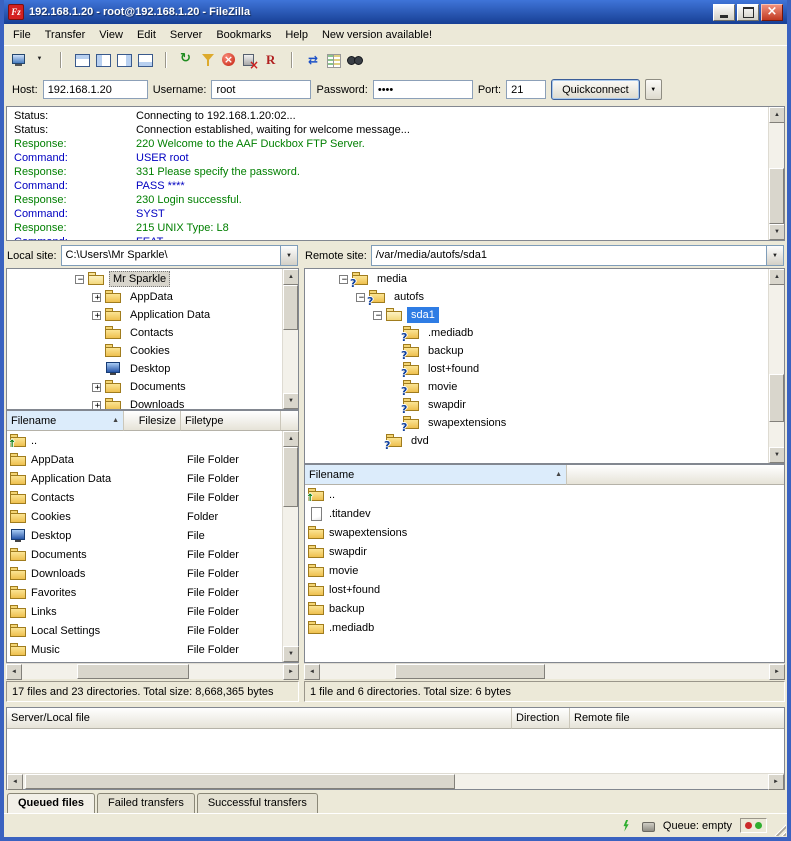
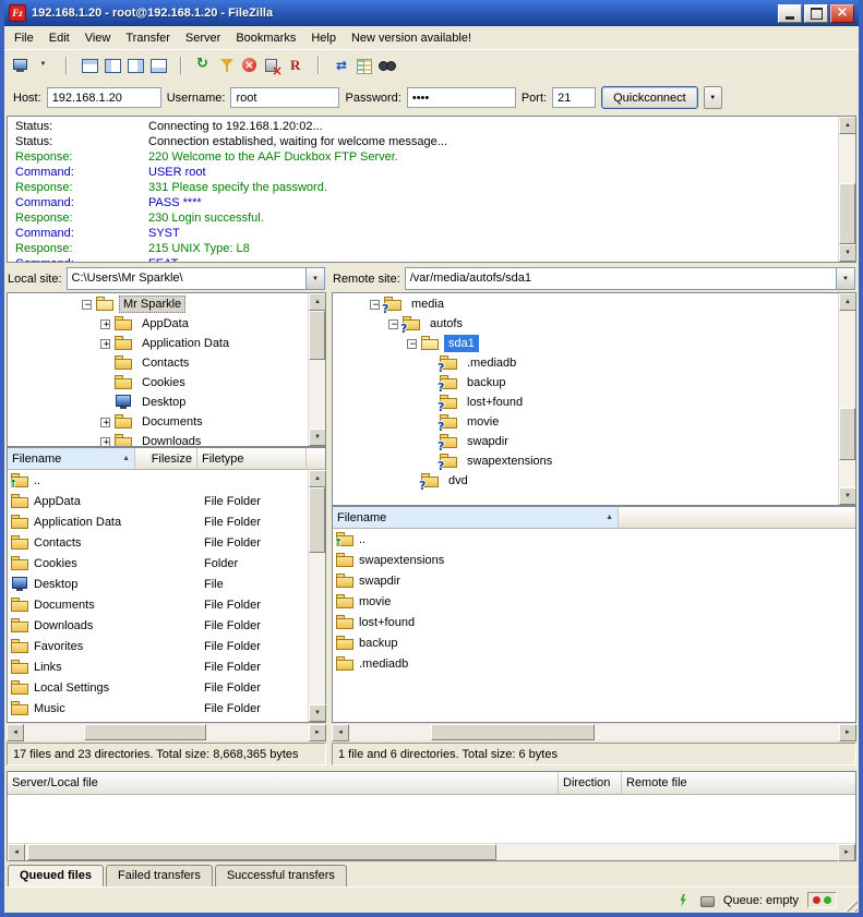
  Fz
  192.168.1.20 - root@192.168.1.20 - FileZilla
  File
- Transfer
+ Edit
  View
- Edit
+ Transfer
  Server
  Bookmarks
  Help
  New version available!
  Host:
  192.168.1.20
  Username:
  root
  Password:
  ••••
  Port:
  21
  Quickconnect
  Status:
  Connecting to 192.168.1.20:02...
  Status:
  Connection established, waiting for welcome message...
  Response:
  220 Welcome to the AAF Duckbox FTP Server.
  Command:
  USER root
  Response:
  331 Please specify the password.
  Command:
  PASS ****
  Response:
  230 Login successful.
  Command:
  SYST
  Response:
  215 UNIX Type: L8
  Local site:
  C:\Users\Mr Sparkle\
  Mr Sparkle
  AppData
  Application Data
  Contacts
  Cookies
  Desktop
  Documents
  Downloads
  Filename
  Filesize
  Filetype
  ..
  AppData
  File Folder
  Application Data
  File Folder
  Contacts
  File Folder
  Cookies
  Folder
  Desktop
  File
  Documents
  File Folder
  Downloads
  File Folder
  Favorites
  File Folder
  Links
  File Folder
  Local Settings
  File Folder
  Music
  File Folder
  17 files and 23 directories. Total size: 8,668,365 bytes
  Remote site:
  /var/media/autofs/sda1
  media
  autofs
  sda1
  .mediadb
  backup
  lost+found
  movie
  swapdir
  swapextensions
  dvd
  Filename
  ..
- .titandev
  swapextensions
  swapdir
  movie
  lost+found
  backup
  .mediadb
  1 file and 6 directories. Total size: 6 bytes
  Server/Local file
  Direction
  Remote file
  Queued files
  Failed transfers
  Successful transfers
  Queue: empty
